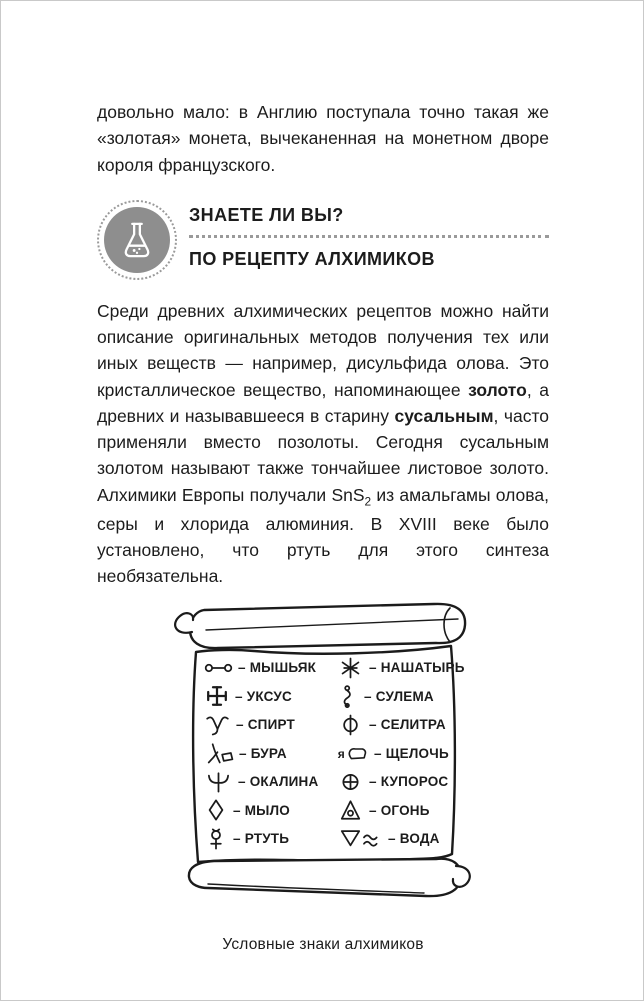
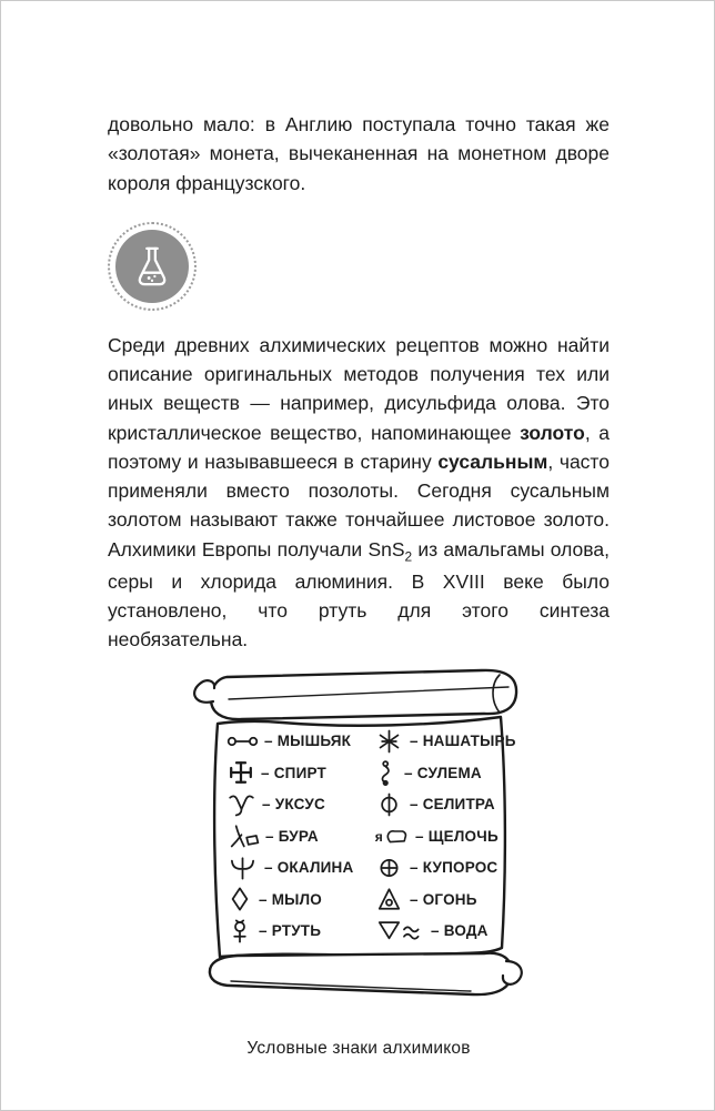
  довольно мало: в Англию поступала точно такая же «золотая» монета, вычеканенная на монетном дворе короля французского.
- ЗНАЕТЕ ЛИ ВЫ?
- ПО РЕЦЕПТУ АЛХИМИКОВ
- Среди древних алхимических рецептов можно найти описание оригинальных методов получения тех или иных веществ — например, дисульфида олова. Это кристаллическое вещество, напоминающее золото, а древних и называвшееся в старину сусальным, часто применяли вместо позолоты. Сегодня сусальным золотом называют также тончайшее листовое золото. Алхимики Европы получали SnS2 из амальгамы олова, серы и хлорида алюминия. В XVIII веке было установлено, что ртуть для этого синтеза необязательна.
+ Среди древних алхимических рецептов можно найти описание оригинальных методов получения тех или иных веществ — например, дисульфида олова. Это кристаллическое вещество, напоминающее золото, а поэтому и называвшееся в старину сусальным, часто применяли вместо позолоты. Сегодня сусальным золотом называют также тончайшее листовое золото. Алхимики Европы получали SnS2 из амальгамы олова, серы и хлорида алюминия. В XVIII веке было установлено, что ртуть для этого синтеза необязательна.
  –
  МЫШЬЯК
  –
- УКСУС
+ СПИРТ
  –
- СПИРТ
+ УКСУС
  –
  БУРА
  –
  ОКАЛИНА
  –
  МЫЛО
  –
  РТУТЬ
  –
  НАШАТЫРЬ
  –
  СУЛЕМА
  –
  СЕЛИТРА
  –
  ЩЕЛОЧЬ
  –
  КУПОРОС
  –
  ОГОНЬ
  –
  ВОДА
  Условные знаки алхимиков
